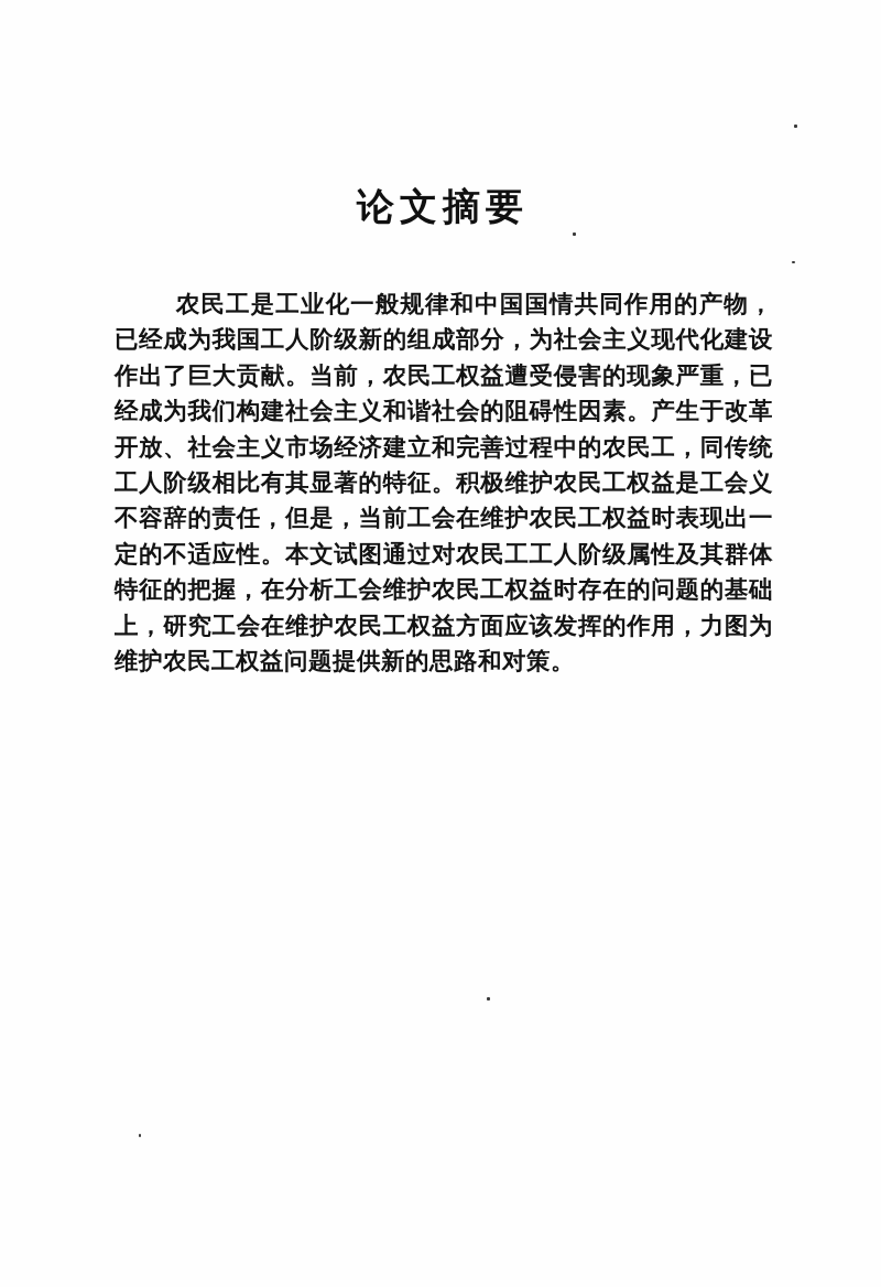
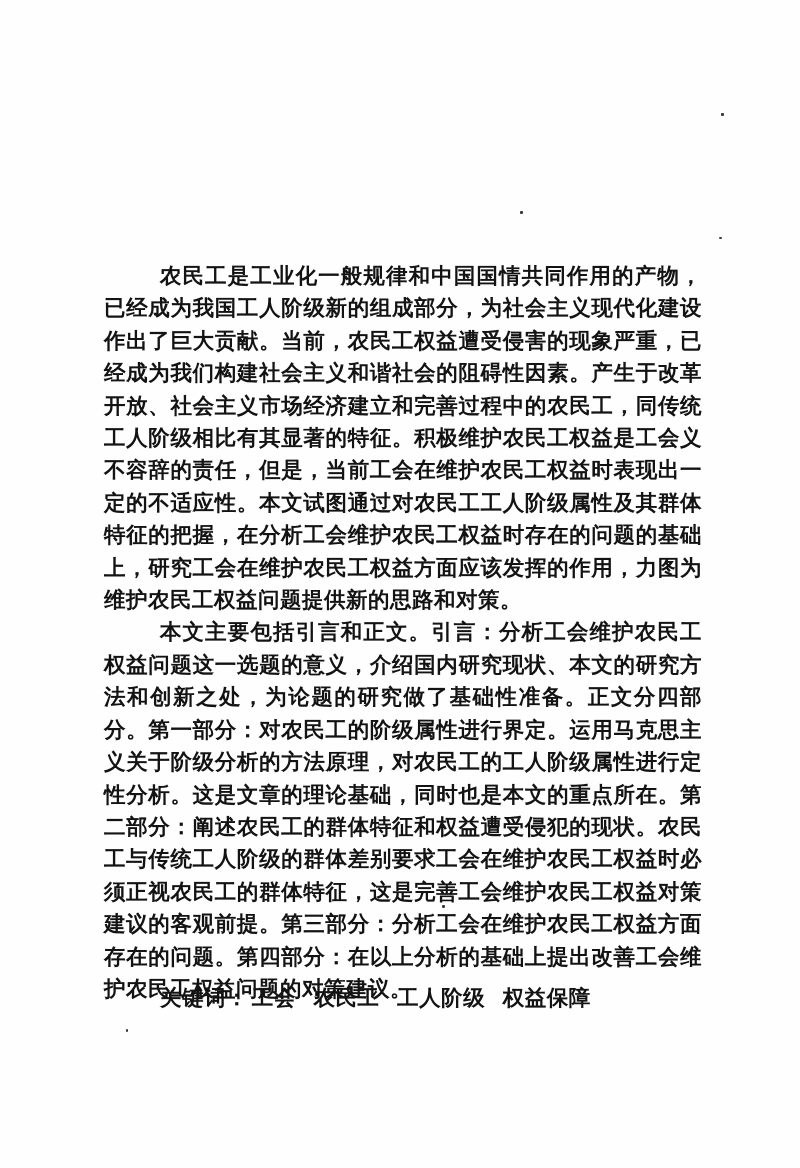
- 论文摘要
  农民工是工业化一般规律和中国国情共同作用的产物，已经成为我国工人阶级新的组成部分，为社会主义现代化建设作出了巨大贡献。当前，农民工权益遭受侵害的现象严重，已经成为我们构建社会主义和谐社会的阻碍性因素。产生于改革开放、社会主义市场经济建立和完善过程中的农民工，同传统工人阶级相比有其显著的特征。积极维护农民工权益是工会义不容辞的责任，但是，当前工会在维护农民工权益时表现出一定的不适应性。本文试图通过对农民工工人阶级属性及其群体特征的把握，在分析工会维护农民工权益时存在的问题的基础上，研究工会在维护农民工权益方面应该发挥的作用，力图为维护农民工权益问题提供新的思路和对策。
+ 本文主要包括引言和正文。引言：分析工会维护农民工权益问题这一选题的意义，介绍国内研究现状、本文的研究方法和创新之处，为论题的研究做了基础性准备。正文分四部分。第一部分：对农民工的阶级属性进行界定。运用马克思主义关于阶级分析的方法原理，对农民工的工人阶级属性进行定性分析。这是文章的理论基础，同时也是本文的重点所在。第二部分：阐述农民工的群体特征和权益遭受侵犯的现状。农民工与传统工人阶级的群体差别要求工会在维护农民工权益时必须正视农民工的群体特征，这是完善工会维护农民工权益对策建议的客观前提。第三部分：分析工会在维护农民工权益方面存在的问题。第四部分：在以上分析的基础上提出改善工会维护农民工权益问题的对策建议。
+ 关键词： 工会 农民工 工人阶级 权益保障
